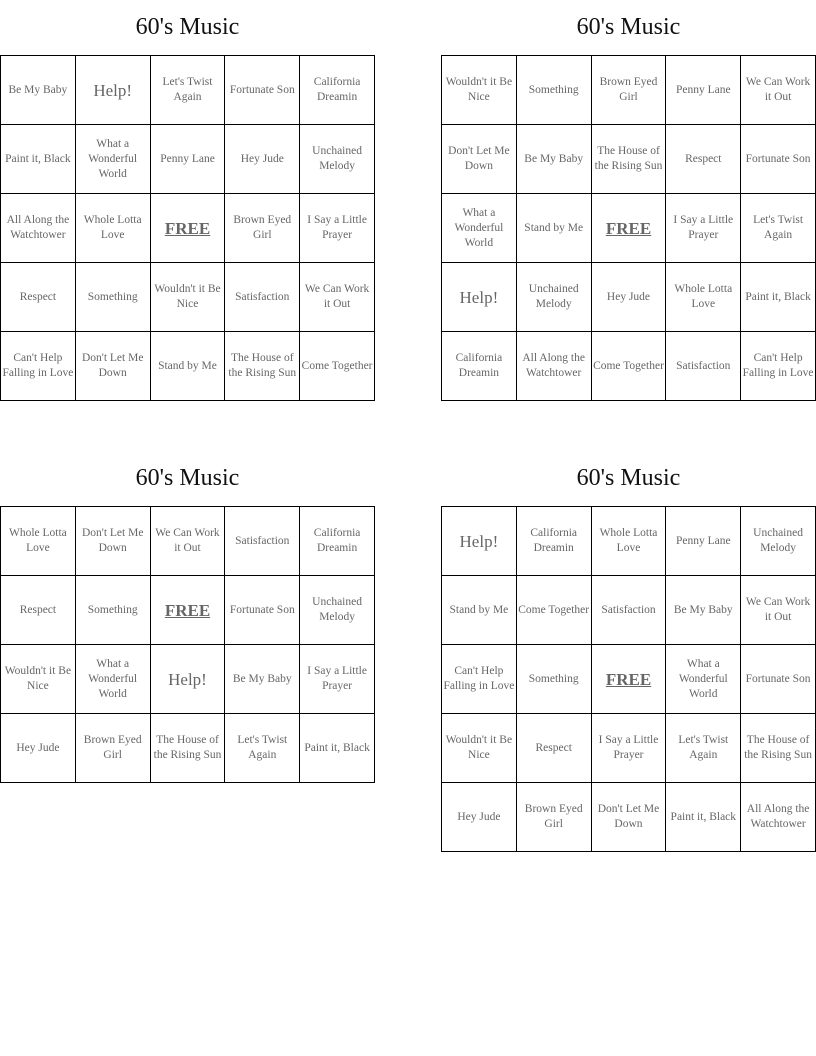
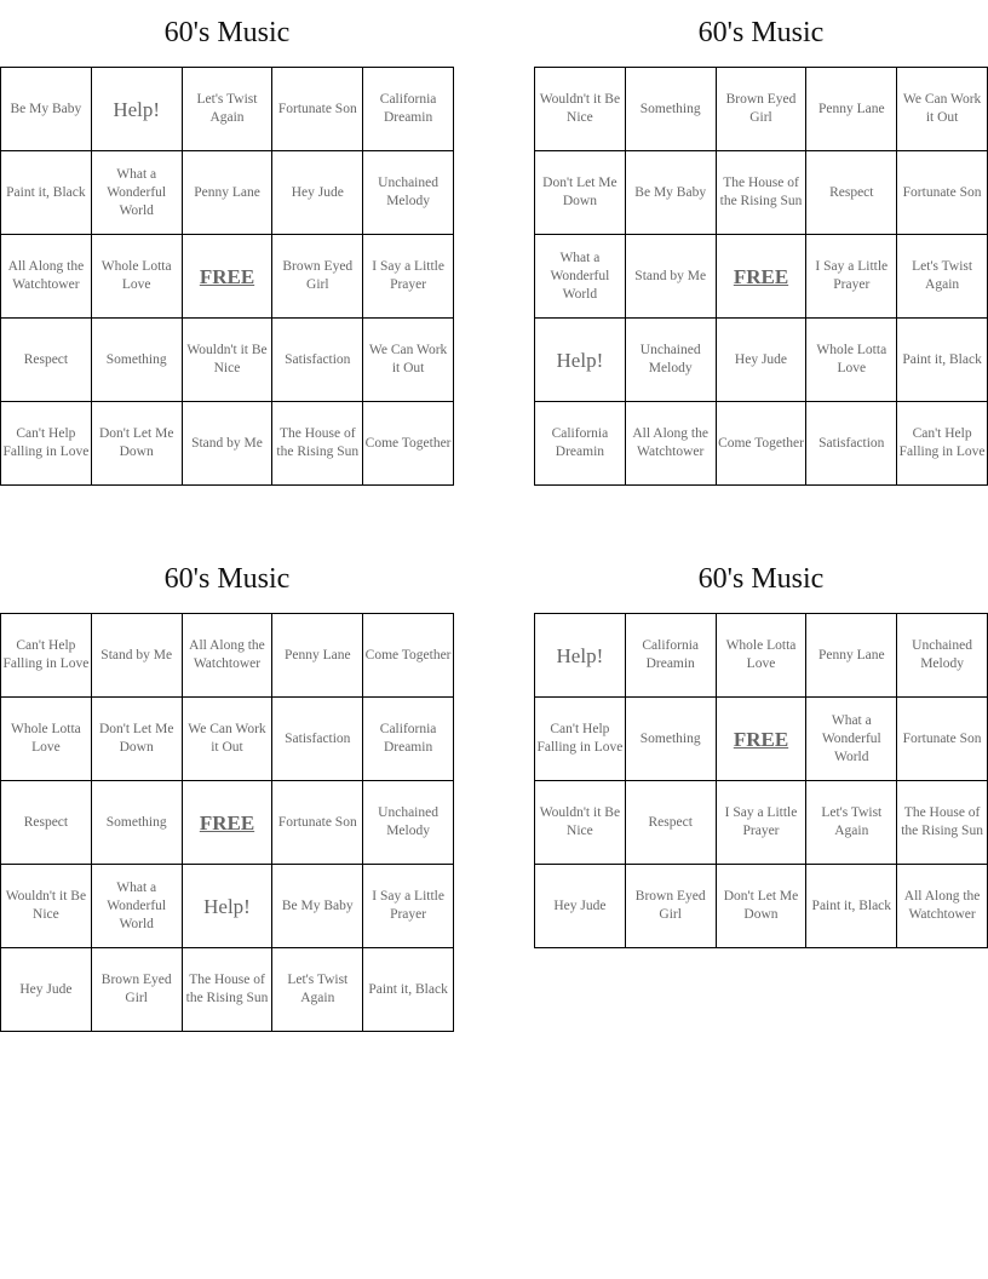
  60's Music
  Be My Baby	Help!	Let's Twist Again	Fortunate Son	California Dreamin
  Paint it, Black	What a Wonderful World	Penny Lane	Hey Jude	Unchained Melody
  All Along the Watchtower	Whole Lotta Love	FREE	Brown Eyed Girl	I Say a Little Prayer
  Respect	Something	Wouldn't it Be Nice	Satisfaction	We Can Work it Out
  Can't Help Falling in Love	Don't Let Me Down	Stand by Me	The House of the Rising Sun	Come Together
  60's Music
  Wouldn't it Be Nice	Something	Brown Eyed Girl	Penny Lane	We Can Work it Out
  Don't Let Me Down	Be My Baby	The House of the Rising Sun	Respect	Fortunate Son
  What a Wonderful World	Stand by Me	FREE	I Say a Little Prayer	Let's Twist Again
  Help!	Unchained Melody	Hey Jude	Whole Lotta Love	Paint it, Black
  California Dreamin	All Along the Watchtower	Come Together	Satisfaction	Can't Help Falling in Love
  60's Music
+ Can't Help Falling in Love	Stand by Me	All Along the Watchtower	Penny Lane	Come Together
  Whole Lotta Love	Don't Let Me Down	We Can Work it Out	Satisfaction	California Dreamin
  Respect	Something	FREE	Fortunate Son	Unchained Melody
  Wouldn't it Be Nice	What a Wonderful World	Help!	Be My Baby	I Say a Little Prayer
  Hey Jude	Brown Eyed Girl	The House of the Rising Sun	Let's Twist Again	Paint it, Black
  60's Music
  Help!	California Dreamin	Whole Lotta Love	Penny Lane	Unchained Melody
- Stand by Me	Come Together	Satisfaction	Be My Baby	We Can Work it Out
  Can't Help Falling in Love	Something	FREE	What a Wonderful World	Fortunate Son
  Wouldn't it Be Nice	Respect	I Say a Little Prayer	Let's Twist Again	The House of the Rising Sun
  Hey Jude	Brown Eyed Girl	Don't Let Me Down	Paint it, Black	All Along the Watchtower
